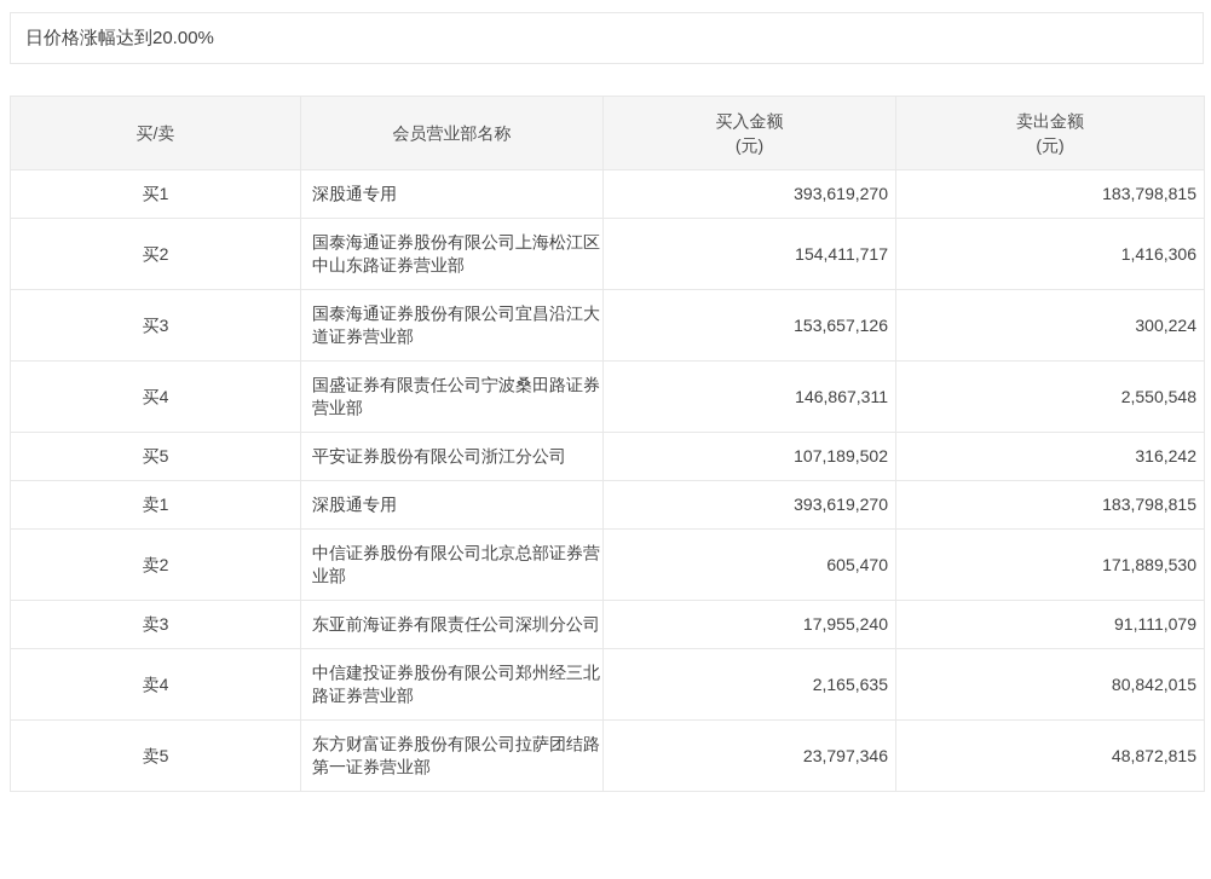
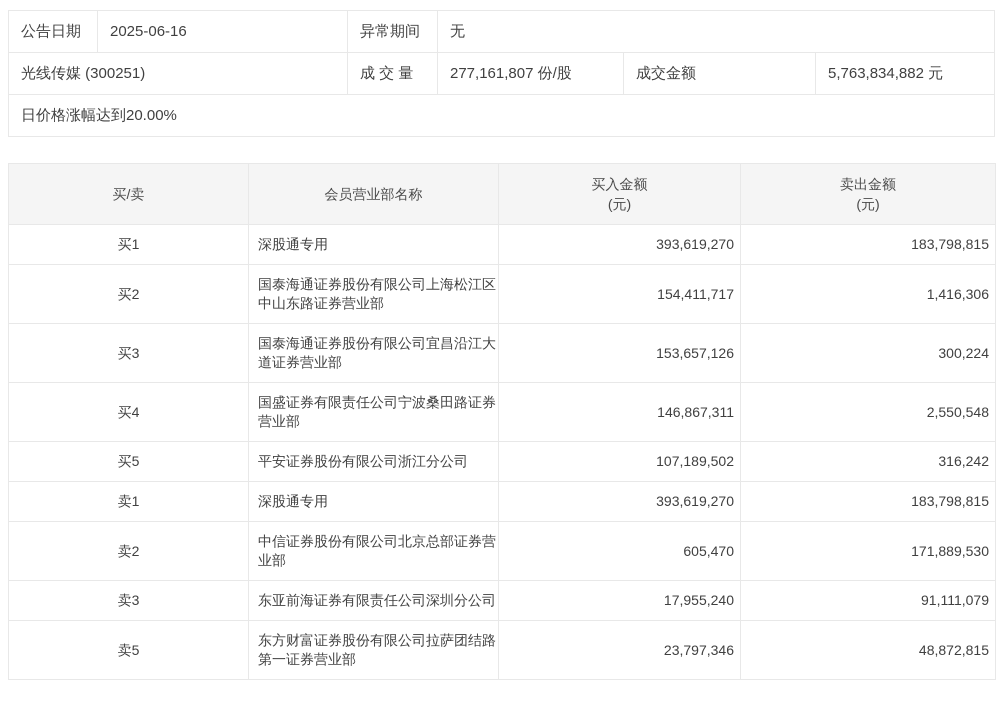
+ 公告日期
+ 2025-06-16
+ 异常期间
+ 无
+ 光线传媒 (300251)
+ 成 交 量
+ 277,161,807 份/股
+ 成交金额
+ 5,763,834,882 元
  日价格涨幅达到20.00%
  买/卖	会员营业部名称	买入金额 (元)	卖出金额 (元)
  买1	深股通专用	393,619,270	183,798,815
  买2	国泰海通证券股份有限公司上海松江区中山东路证券营业部	154,411,717	1,416,306
  买3	国泰海通证券股份有限公司宜昌沿江大道证券营业部	153,657,126	300,224
  买4	国盛证券有限责任公司宁波桑田路证券营业部	146,867,311	2,550,548
  买5	平安证券股份有限公司浙江分公司	107,189,502	316,242
  卖1	深股通专用	393,619,270	183,798,815
  卖2	中信证券股份有限公司北京总部证券营业部	605,470	171,889,530
  卖3	东亚前海证券有限责任公司深圳分公司	17,955,240	91,111,079
- 卖4	中信建投证券股份有限公司郑州经三北路证券营业部	2,165,635	80,842,015
  卖5	东方财富证券股份有限公司拉萨团结路第一证券营业部	23,797,346	48,872,815
